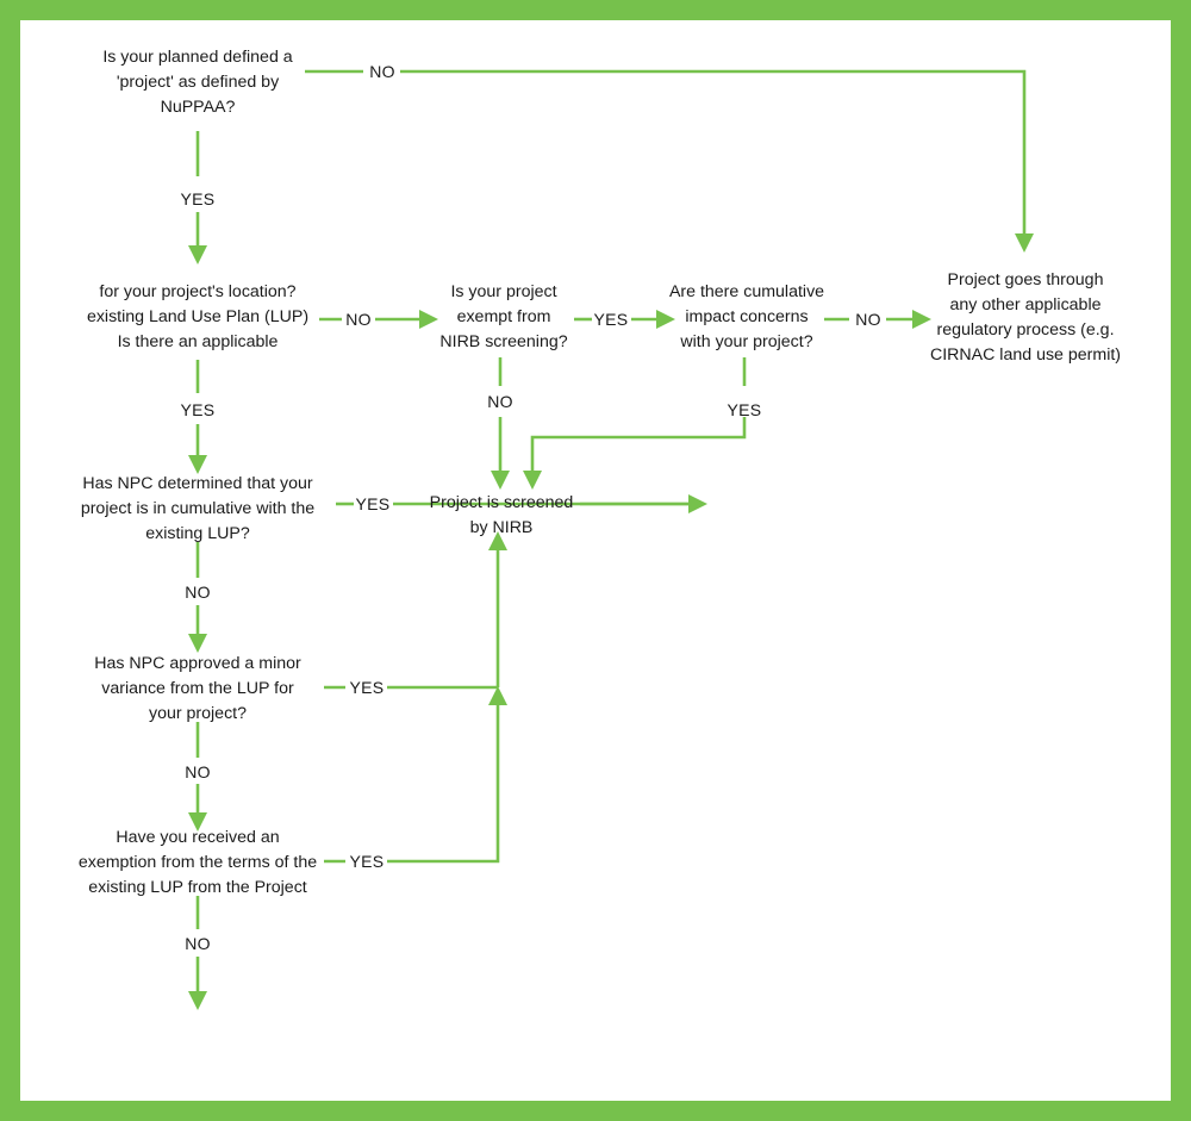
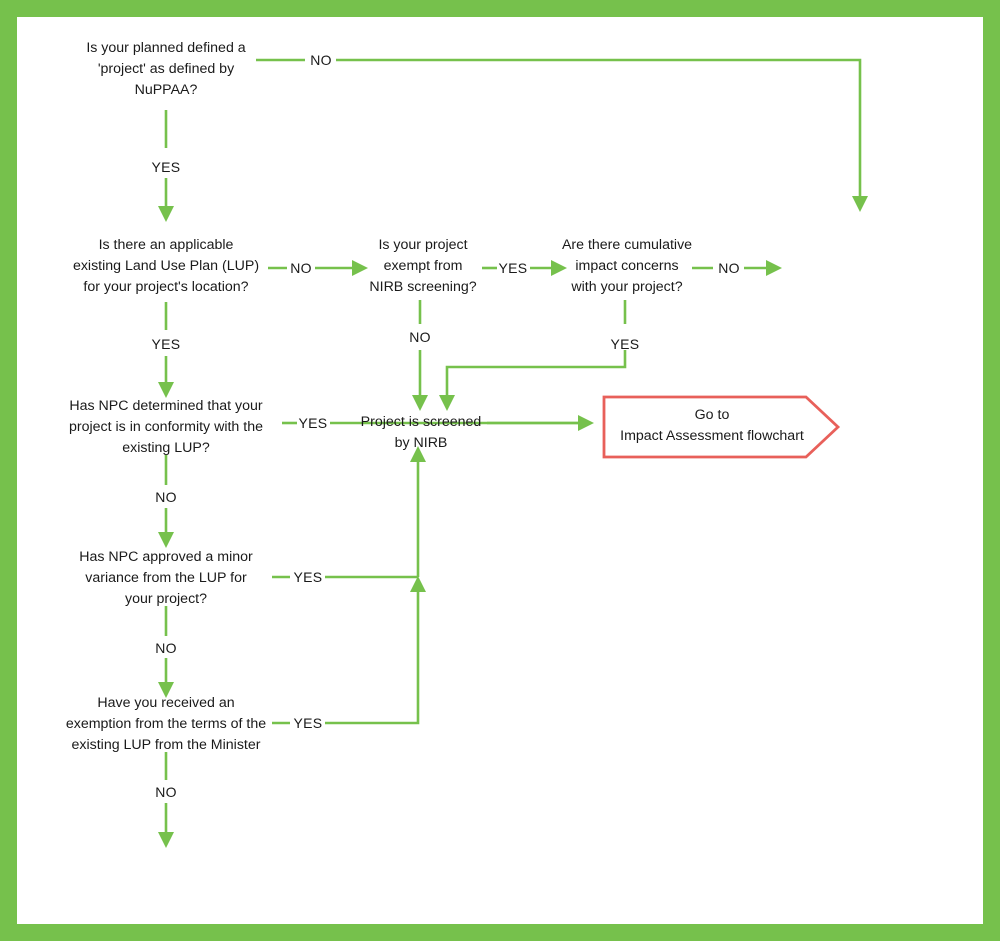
  NO
  YES
  NO
  YES
  YES
  NO
  NO
  YES
  YES
  NO
  YES
  NO
  YES
  NO
  Is your planned defined a
  'project' as defined by
  NuPPAA?
- for your project's location?
+ Is there an applicable
  existing Land Use Plan (LUP)
- Is there an applicable
+ for your project's location?
  Is your project
  exempt from
  NIRB screening?
  Are there cumulative
  impact concerns
  with your project?
- Project goes through
- any other applicable
- regulatory process (e.g.
- CIRNAC land use permit)
  Has NPC determined that your
- project is in cumulative with the
+ project is in conformity with the
  existing LUP?
  Project is screened
  by NIRB
  Has NPC approved a minor
  variance from the LUP for
  your project?
  Have you received an
  exemption from the terms of the
- existing LUP from the Project
+ existing LUP from the Minister
+ Go to
+ Impact Assessment flowchart
